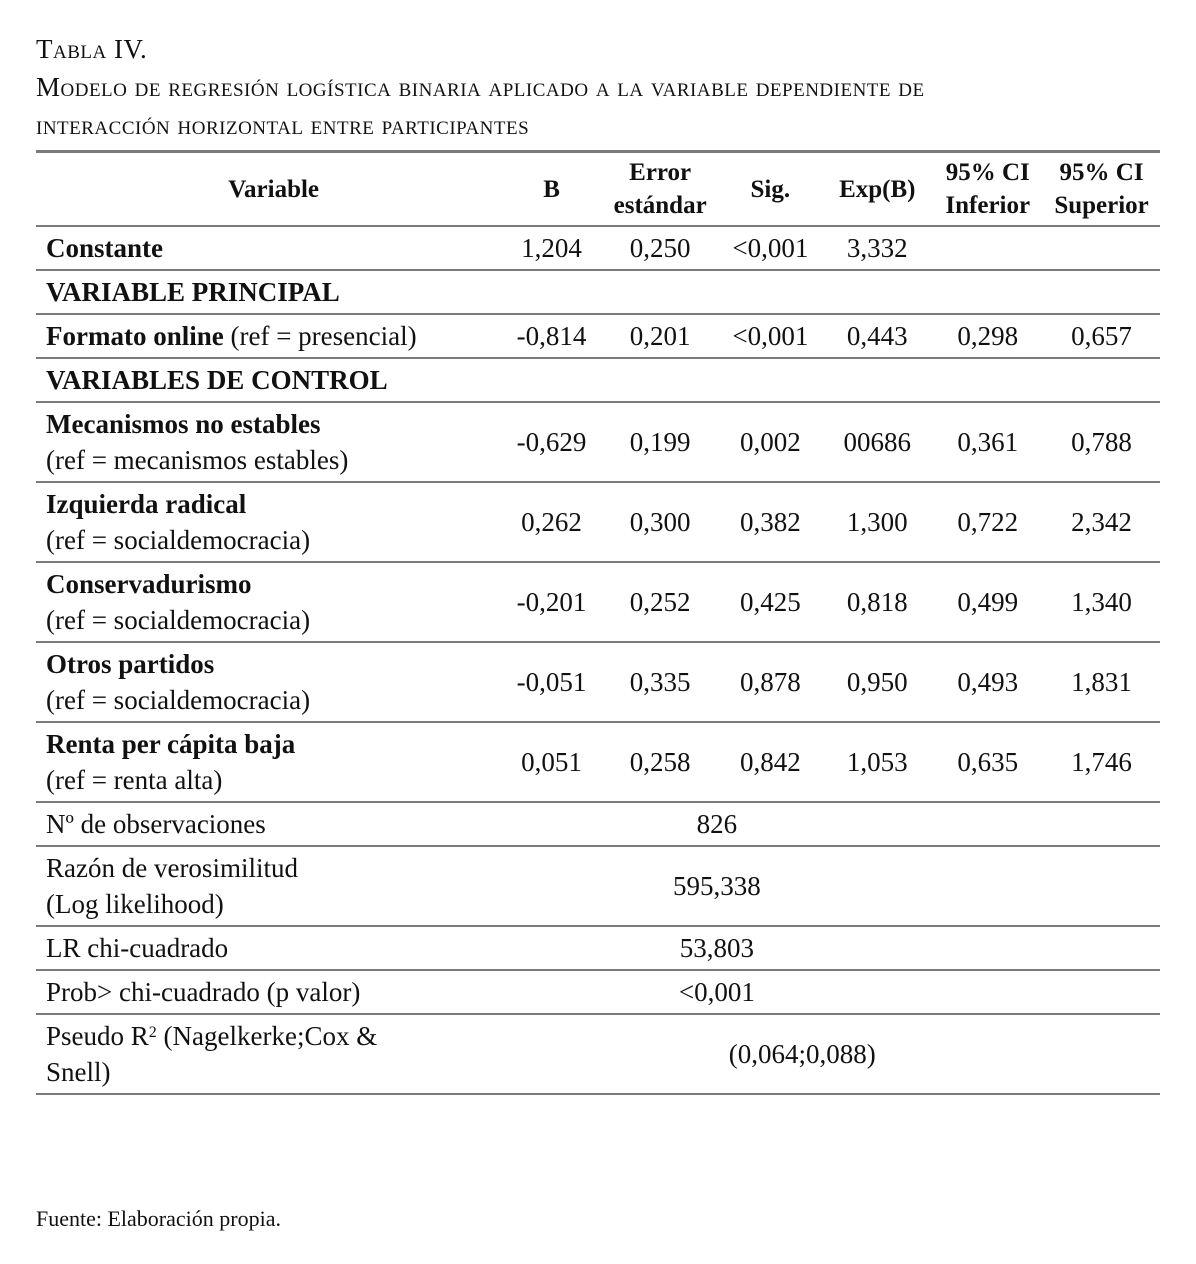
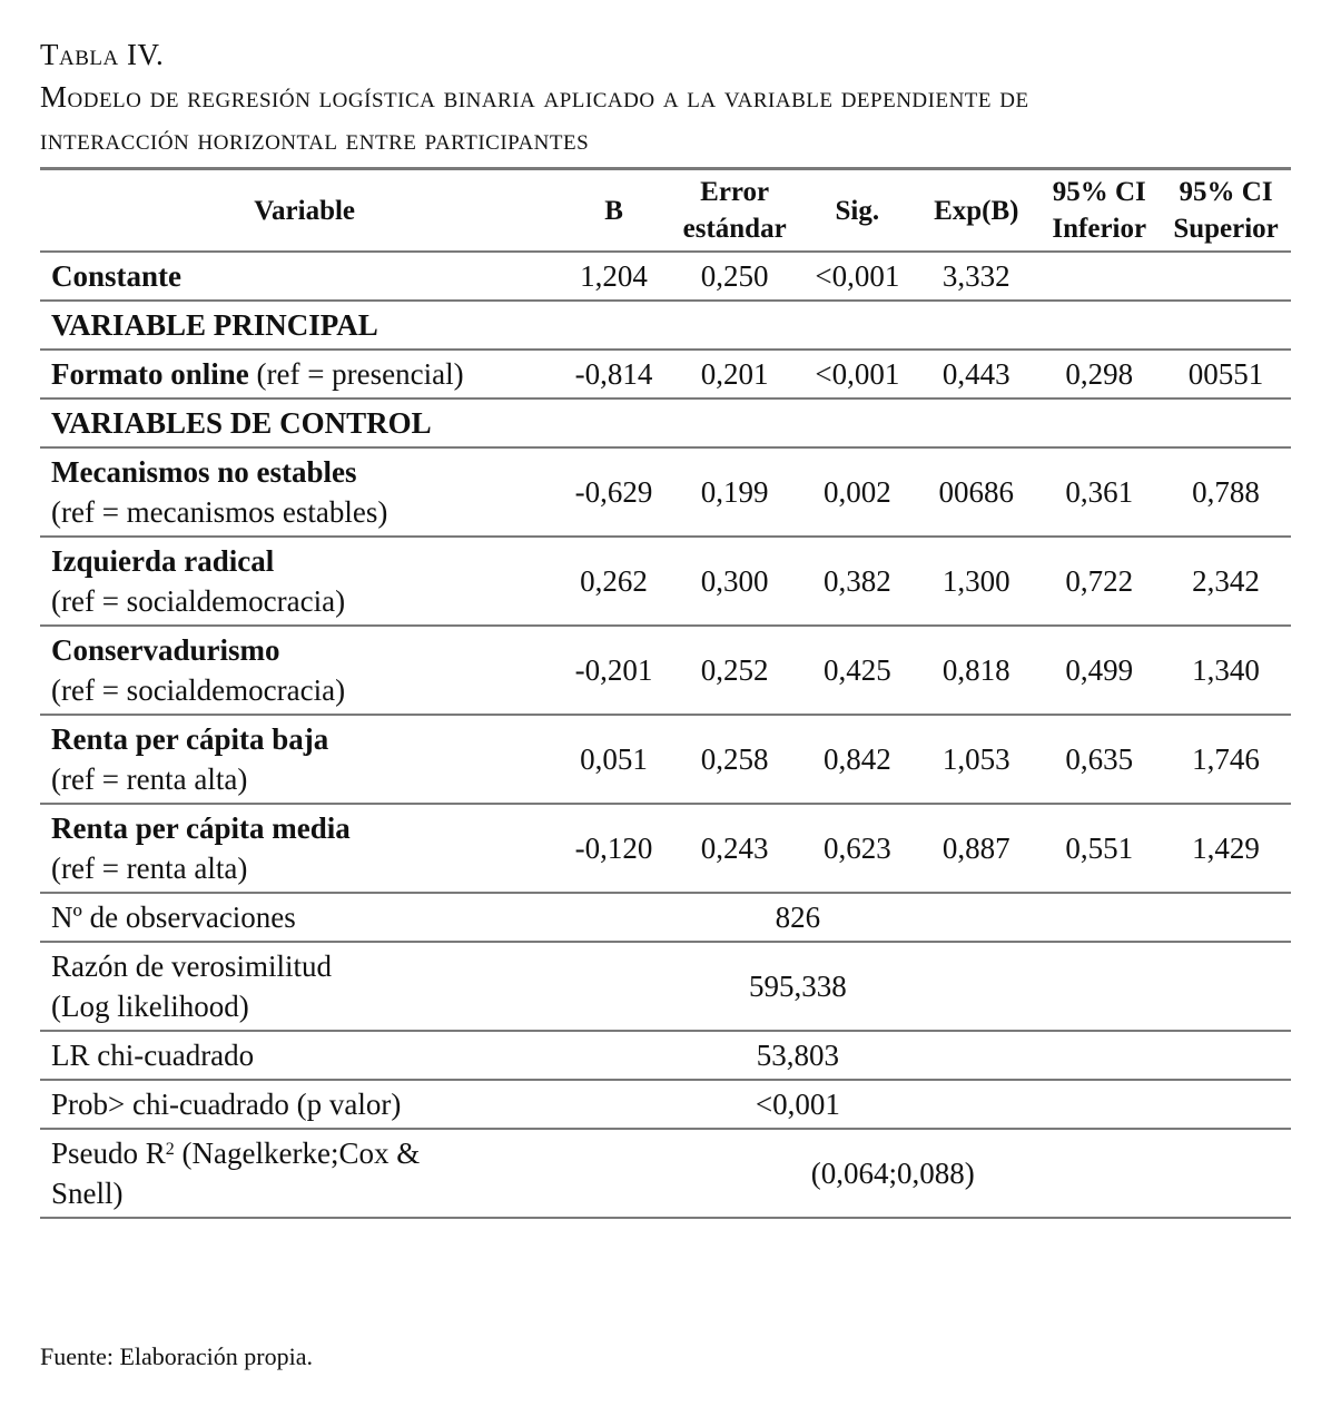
  Tabla IV.
  Modelo de regresión logística binaria aplicado a la variable dependiente de
  interacción horizontal entre participantes
  Variable	B	Errorestándar	Sig.	Exp(B)	95% CIInferior	95% CISuperior
  Constante	1,204	0,250	<0,001	3,332
  VARIABLE PRINCIPAL
- Formato online (ref = presencial)	-0,814	0,201	<0,001	0,443	0,298	0,657
+ Formato online (ref = presencial)	-0,814	0,201	<0,001	0,443	0,298	00551
  VARIABLES DE CONTROL
  Mecanismos no estables(ref = mecanismos estables)	-0,629	0,199	0,002	00686	0,361	0,788
  Izquierda radical(ref = socialdemocracia)	0,262	0,300	0,382	1,300	0,722	2,342
  Conservadurismo(ref = socialdemocracia)	-0,201	0,252	0,425	0,818	0,499	1,340
- Otros partidos(ref = socialdemocracia)	-0,051	0,335	0,878	0,950	0,493	1,831
  Renta per cápita baja(ref = renta alta)	0,051	0,258	0,842	1,053	0,635	1,746
+ Renta per cápita media(ref = renta alta)	-0,120	0,243	0,623	0,887	0,551	1,429
  Nº de observaciones	826
  Razón de verosimilitud(Log likelihood)	595,338
  LR chi-cuadrado	53,803
  Prob> chi-cuadrado (p valor)	<0,001
  Pseudo R2 (Nagelkerke;Cox &Snell)	(0,064;0,088)
  Fuente: Elaboración propia.
